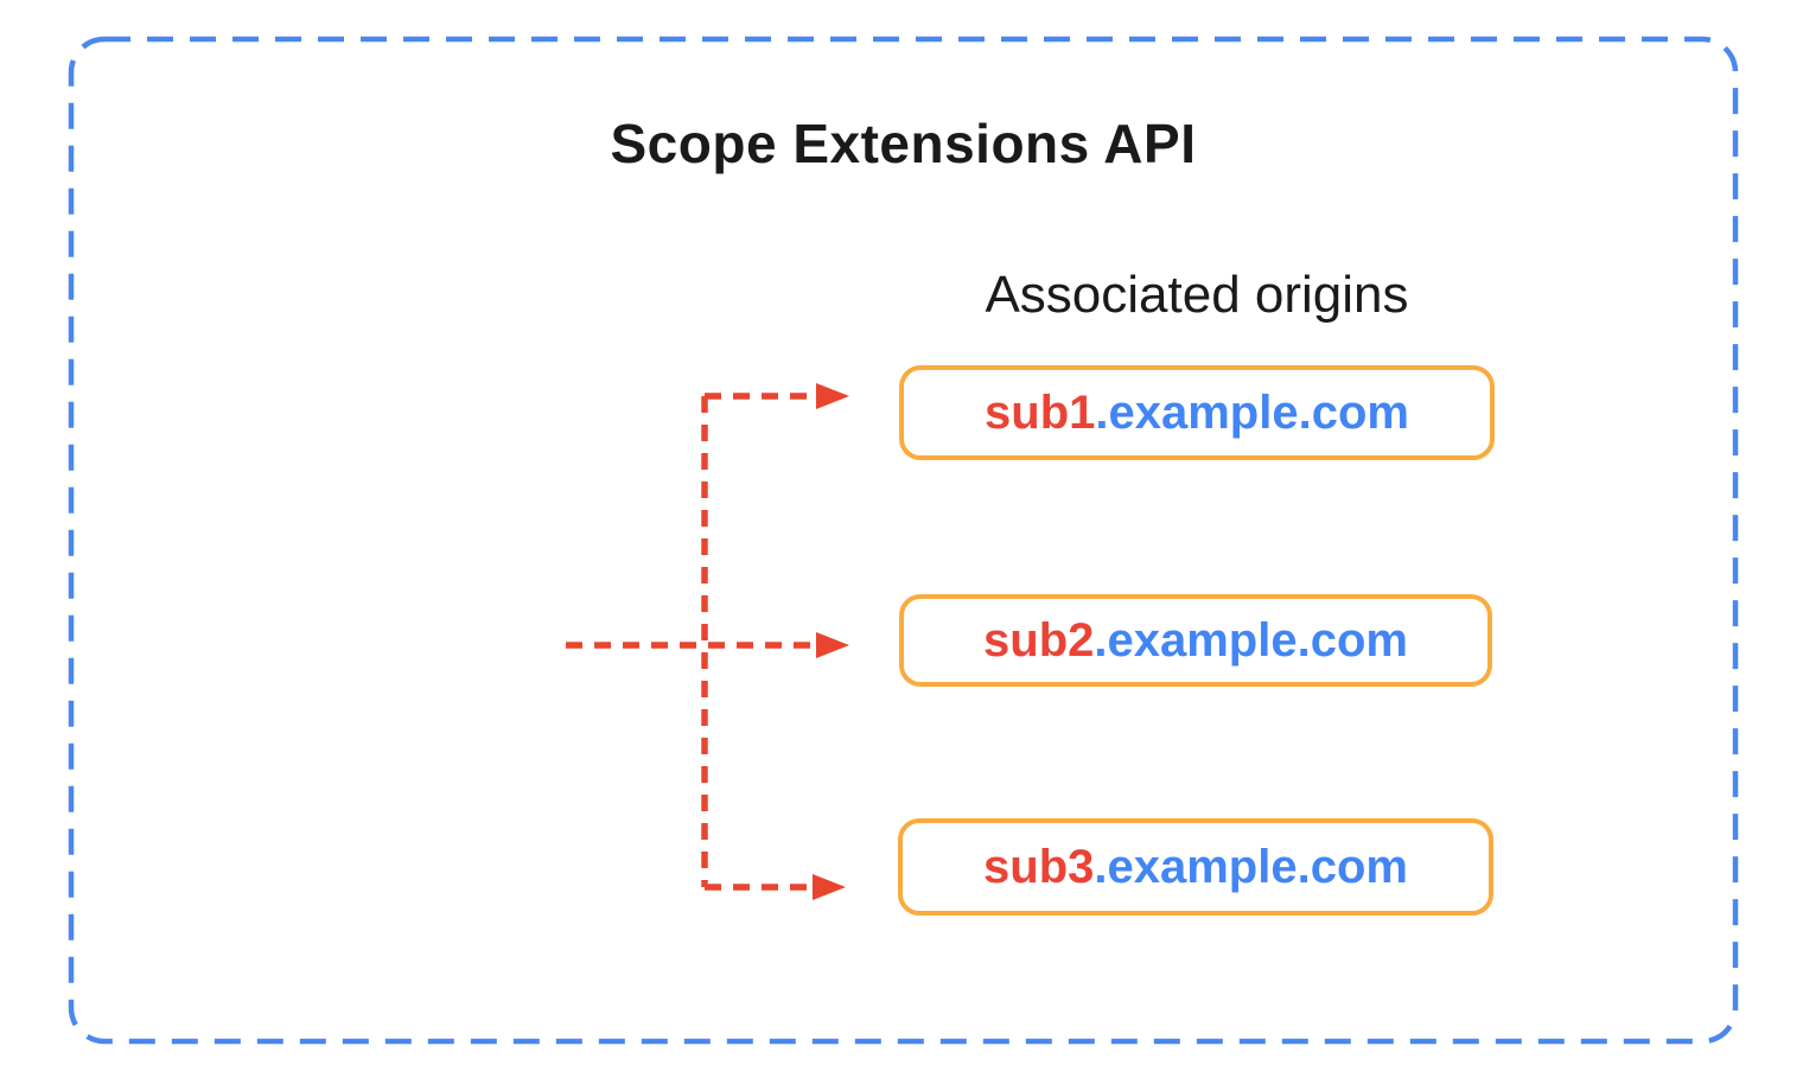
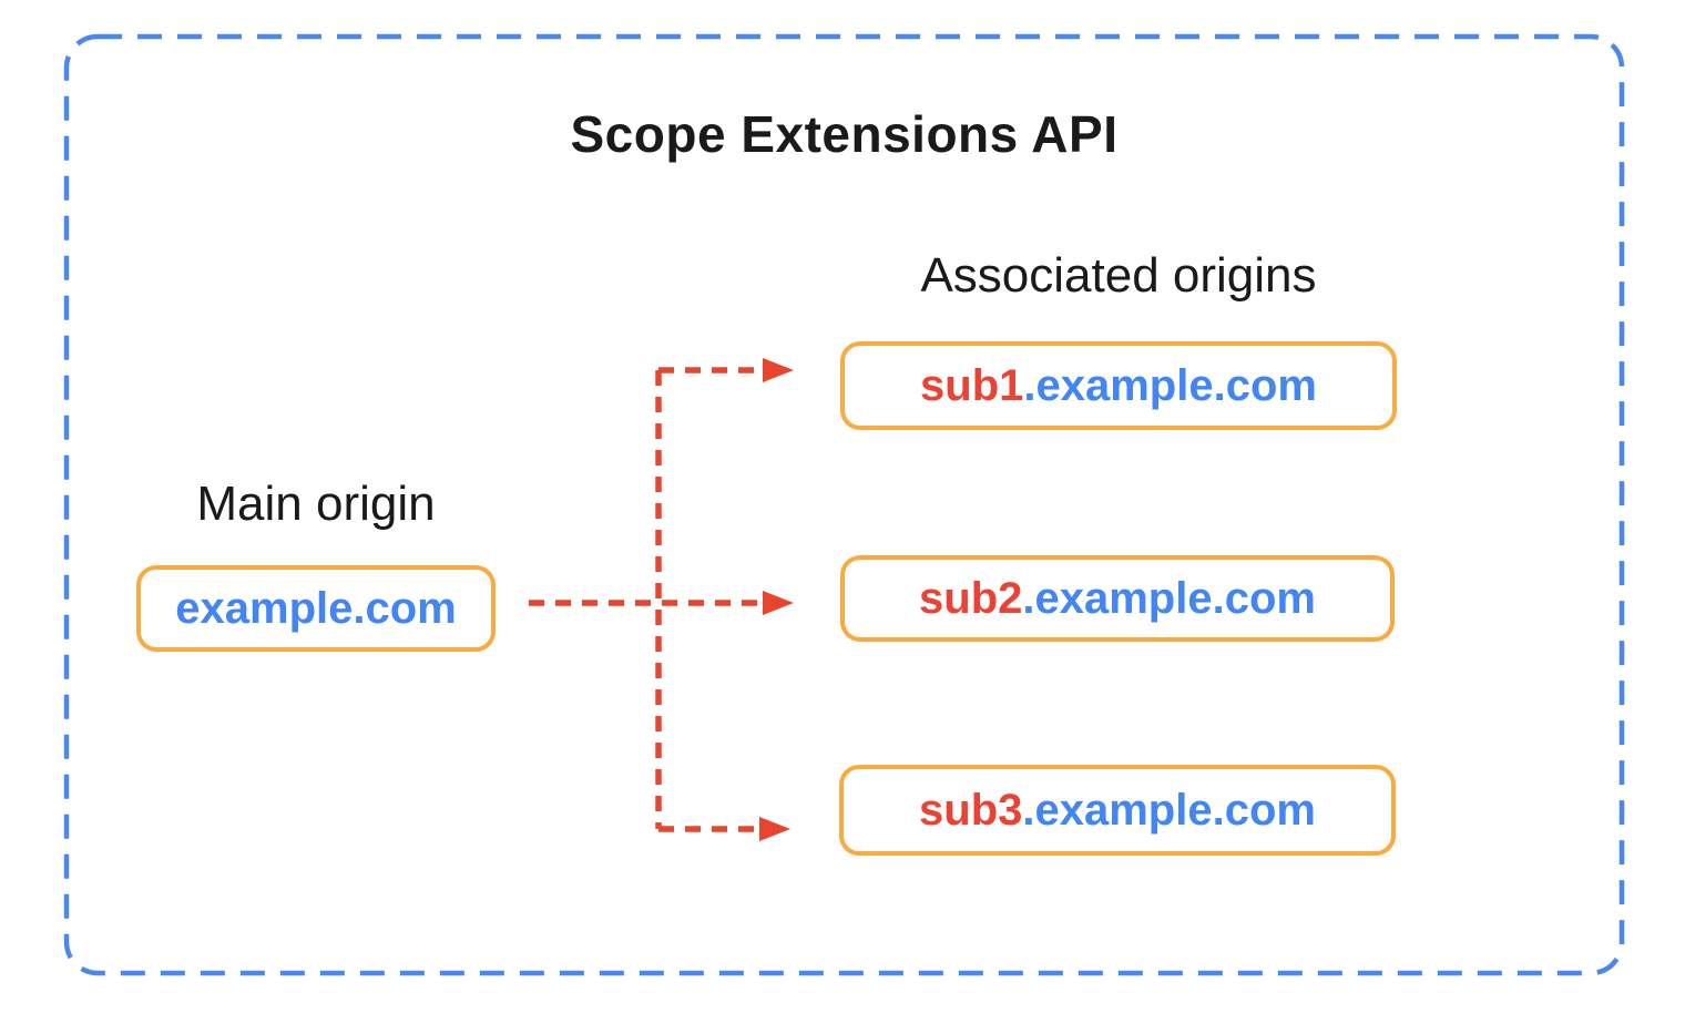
  Scope Extensions API
  Associated origins
+ Main origin
+ example.com
  sub1
  .example.com
  sub2
  .example.com
  sub3
  .example.com
